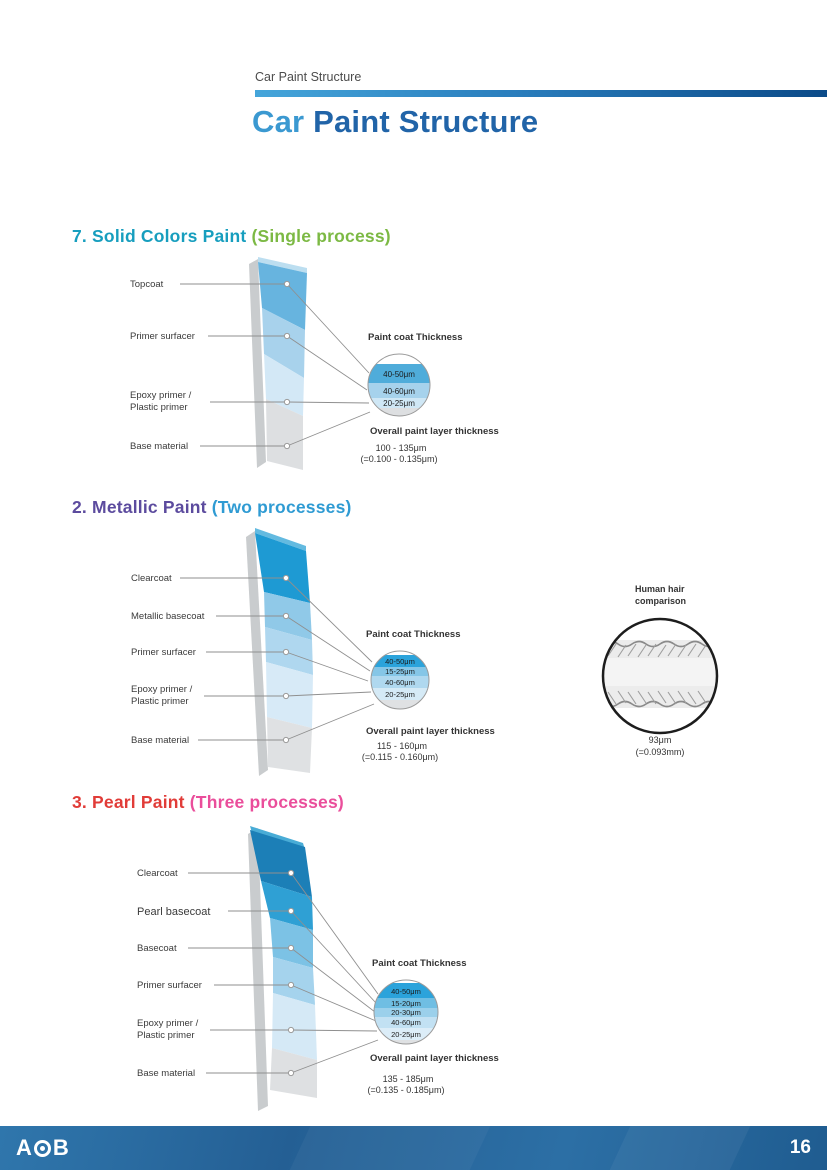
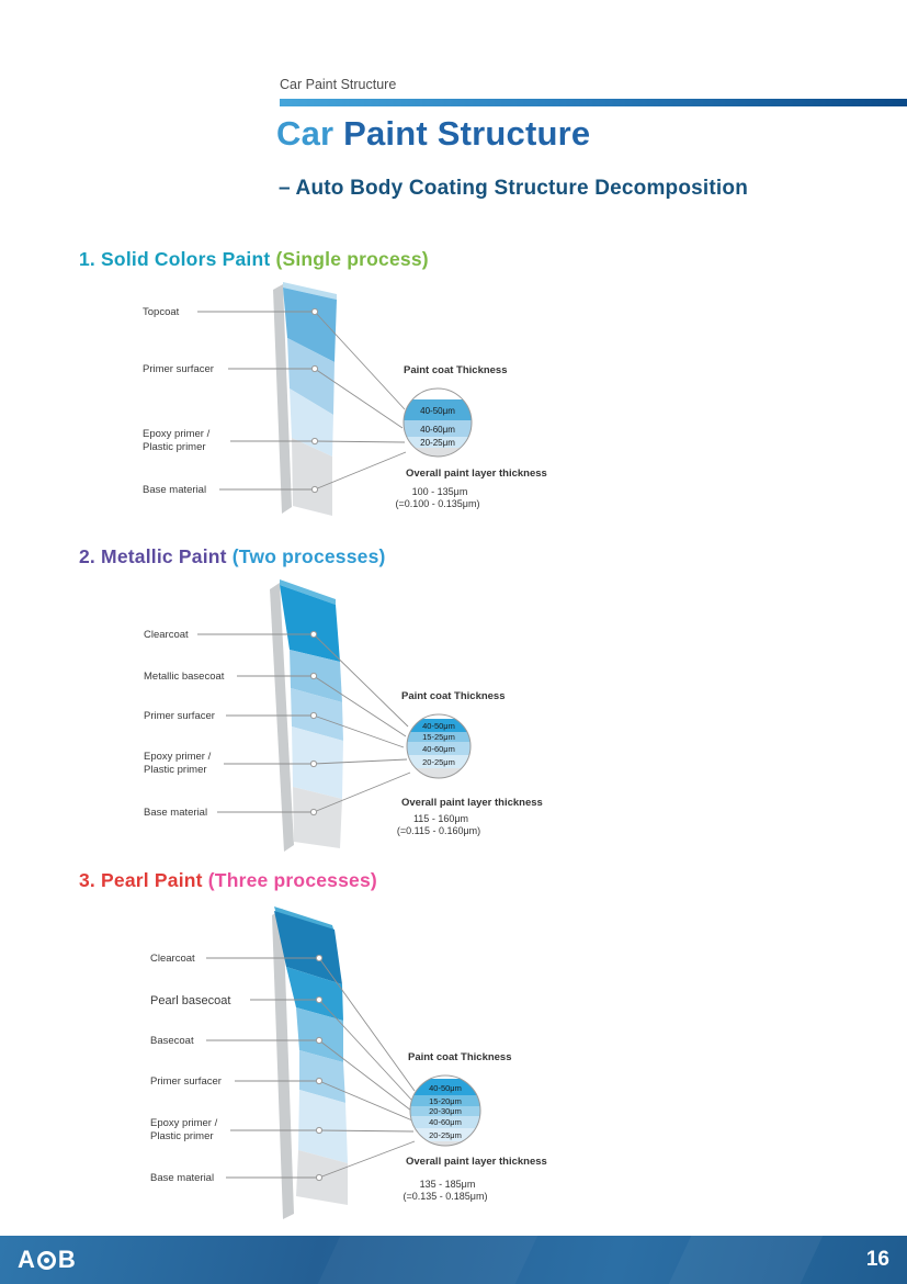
  Car Paint Structure
  Car Paint Structure
+ – Auto Body Coating Structure Decomposition
- 7. Solid Colors Paint (Single process)
+ 1. Solid Colors Paint (Single process)
  Topcoat
  Primer surfacer
  Epoxy primer /
  Plastic primer
  Base material
  Paint coat Thickness
  40-50μm
  40-60μm
  20-25μm
  Overall paint layer thickness
  100 - 135μm
  (=0.100 - 0.135μm)
  2. Metallic Paint (Two processes)
  Clearcoat
  Metallic basecoat
  Primer surfacer
  Epoxy primer /
  Plastic primer
  Base material
  Paint coat Thickness
  40-50μm
  15-25μm
  40-60μm
  20-25μm
  Overall paint layer thickness
  115 - 160μm
  (=0.115 - 0.160μm)
- Human hair
- comparison
- 93μm
- (=0.093mm)
  3. Pearl Paint (Three processes)
  Clearcoat
  Pearl basecoat
  Basecoat
  Primer surfacer
  Epoxy primer /
  Plastic primer
  Base material
  Paint coat Thickness
  40-50μm
  15-20μm
  20-30μm
  40-60μm
  20-25μm
  Overall paint layer thickness
  135 - 185μm
  (=0.135 - 0.185μm)
  A
  B
  16
